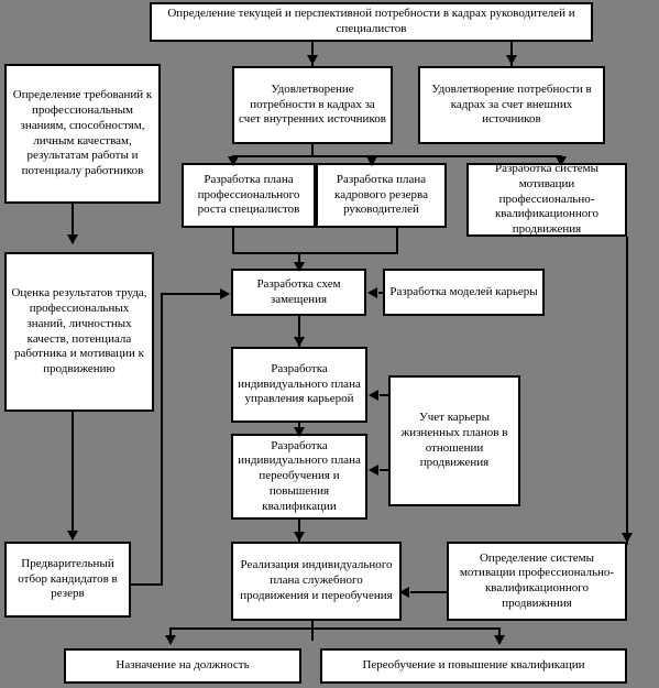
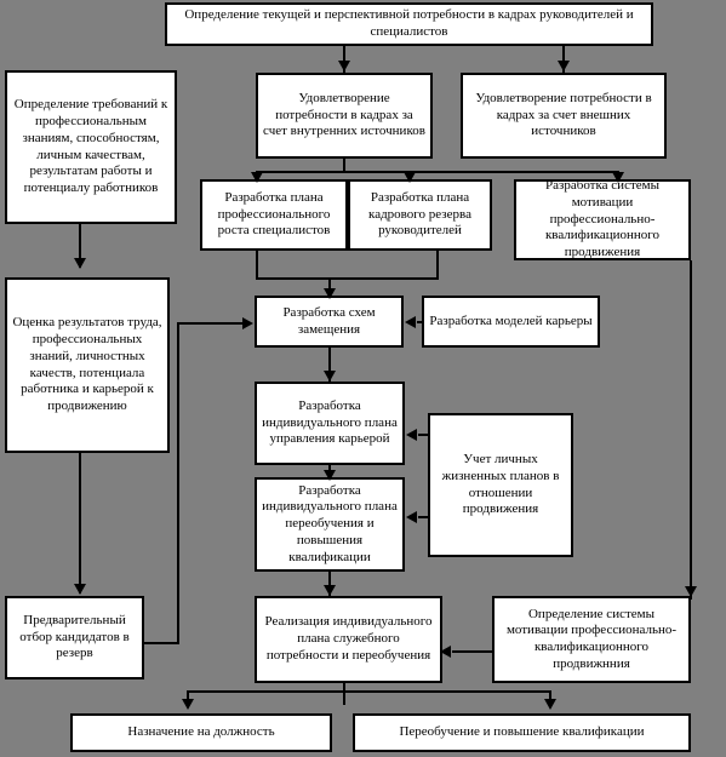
  Определение текущей и перспективной потребности в кадрах руководителей и специалистов
  Определение требований к профессиональным знаниям, способностям, личным качествам, результатам работы и потенциалу работников
  Удовлетворение потребности в кадрах за счет внутренних источников
  Удовлетворение потребности в кадрах за счет внешних источников
  Разработка плана профессионального роста специалистов
  Разработка плана кадрового резерва руководителей
  Разработка системы мотивации профессионально-квалификационного продвижения
- Оценка результатов труда, профессиональных знаний, личностных качеств, потенциала работника и мотивации к продвижению
+ Оценка результатов труда, профессиональных знаний, личностных качеств, потенциала работника и карьерой к продвижению
  Разработка схем замещения
  Разработка моделей карьеры
  Разработка индивидуального плана управления карьерой
- Учет карьеры жизненных планов в отношении продвижения
+ Учет личных жизненных планов в отношении продвижения
  Разработка индивидуального плана переобучения и повышения квалификации
  Предварительный отбор кандидатов в резерв
- Реализация индивидуального плана служебного продвижения и переобучения
+ Реализация индивидуального плана служебного потребности и переобучения
  Определение системы мотивации профессионально-квалификационного продвижнния
  Назначение на должность
  Переобучение и повышение квалификации
